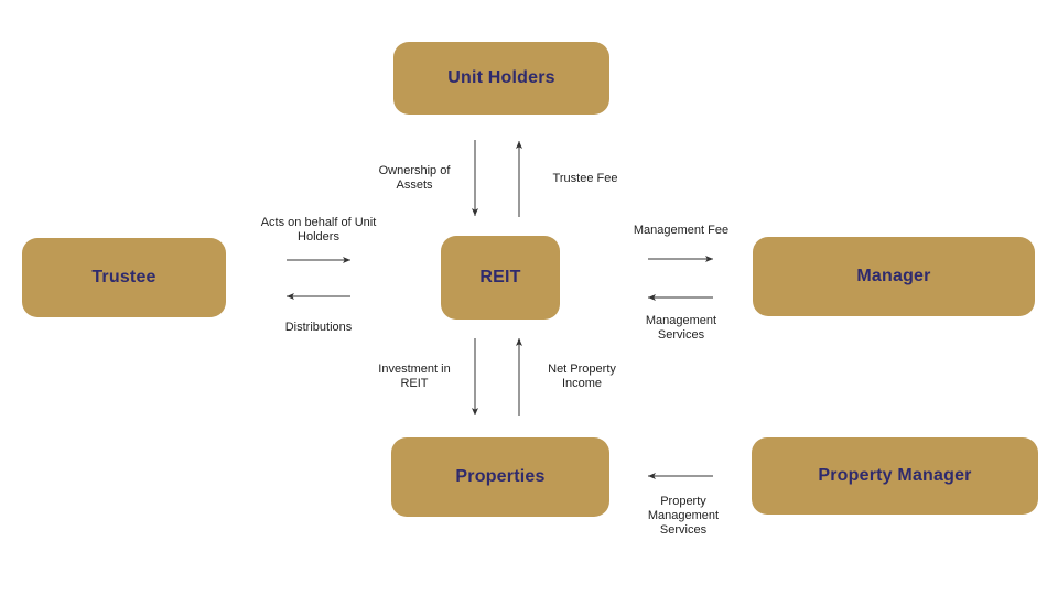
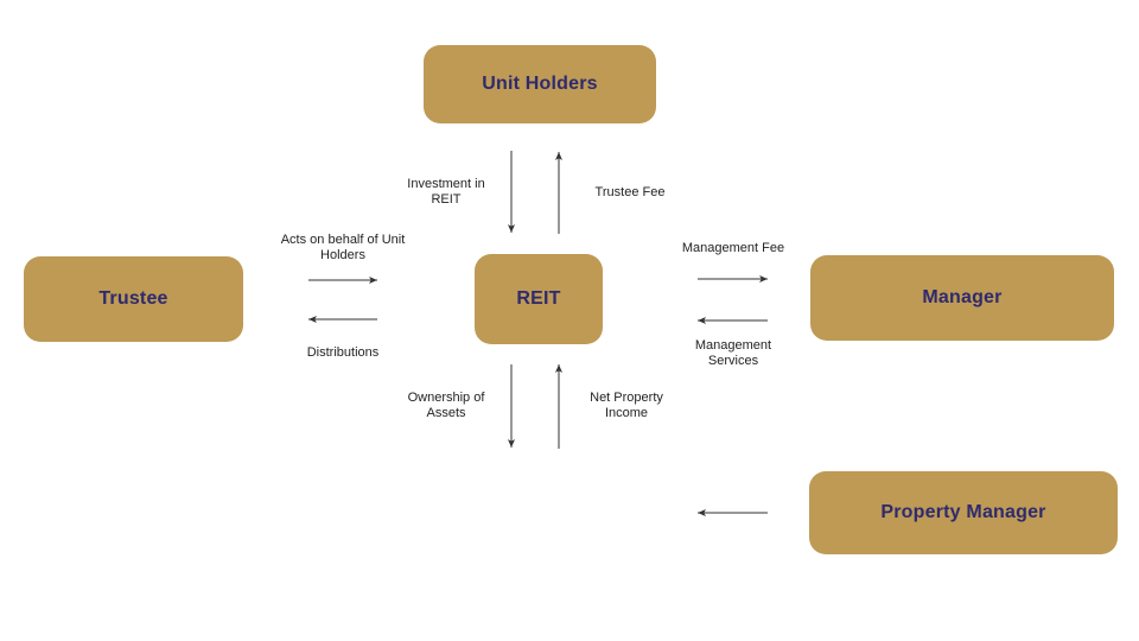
  Unit Holders
  Trustee
  REIT
  Manager
- Properties
  Property Manager
- Ownership of Assets
+ Investment in REIT
  Trustee Fee
  Acts on behalf of Unit Holders
  Distributions
  Management Fee
  Management Services
- Investment in REIT
+ Ownership of Assets
  Net Property Income
- Property Management Services
